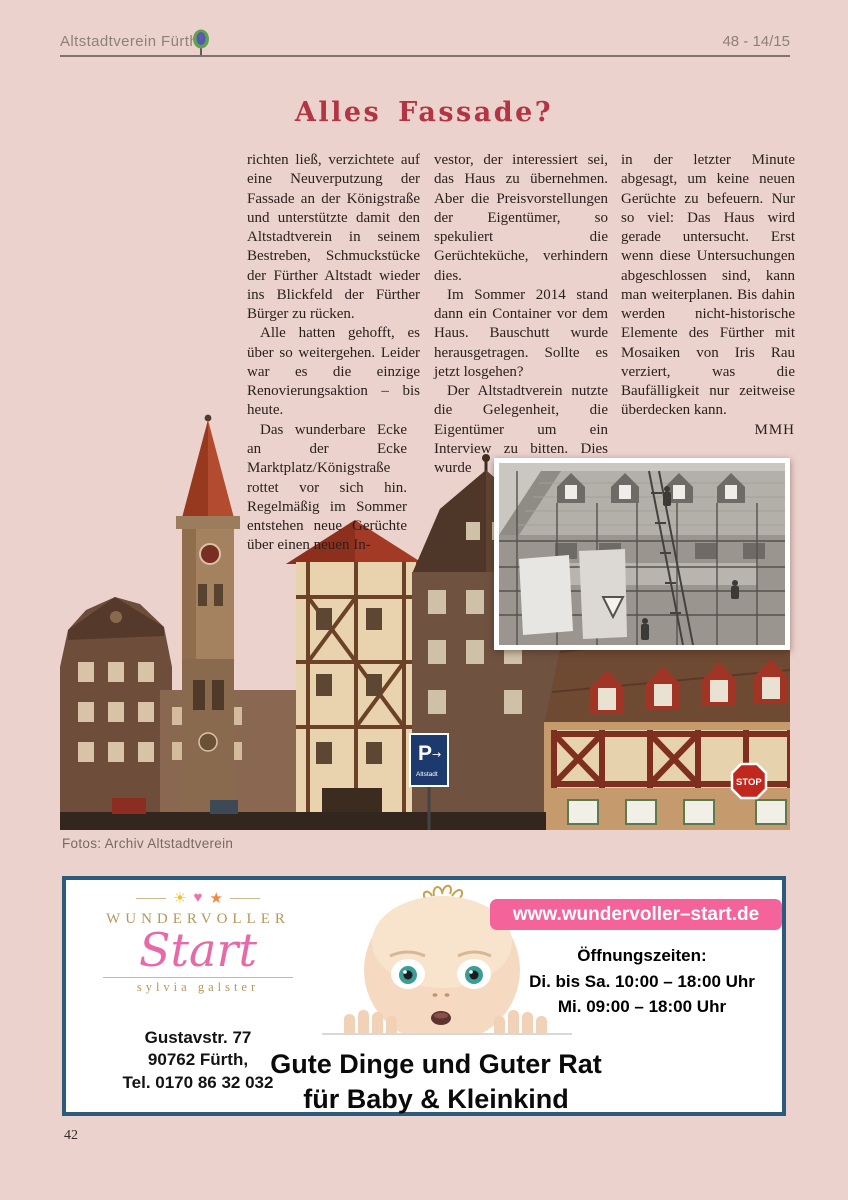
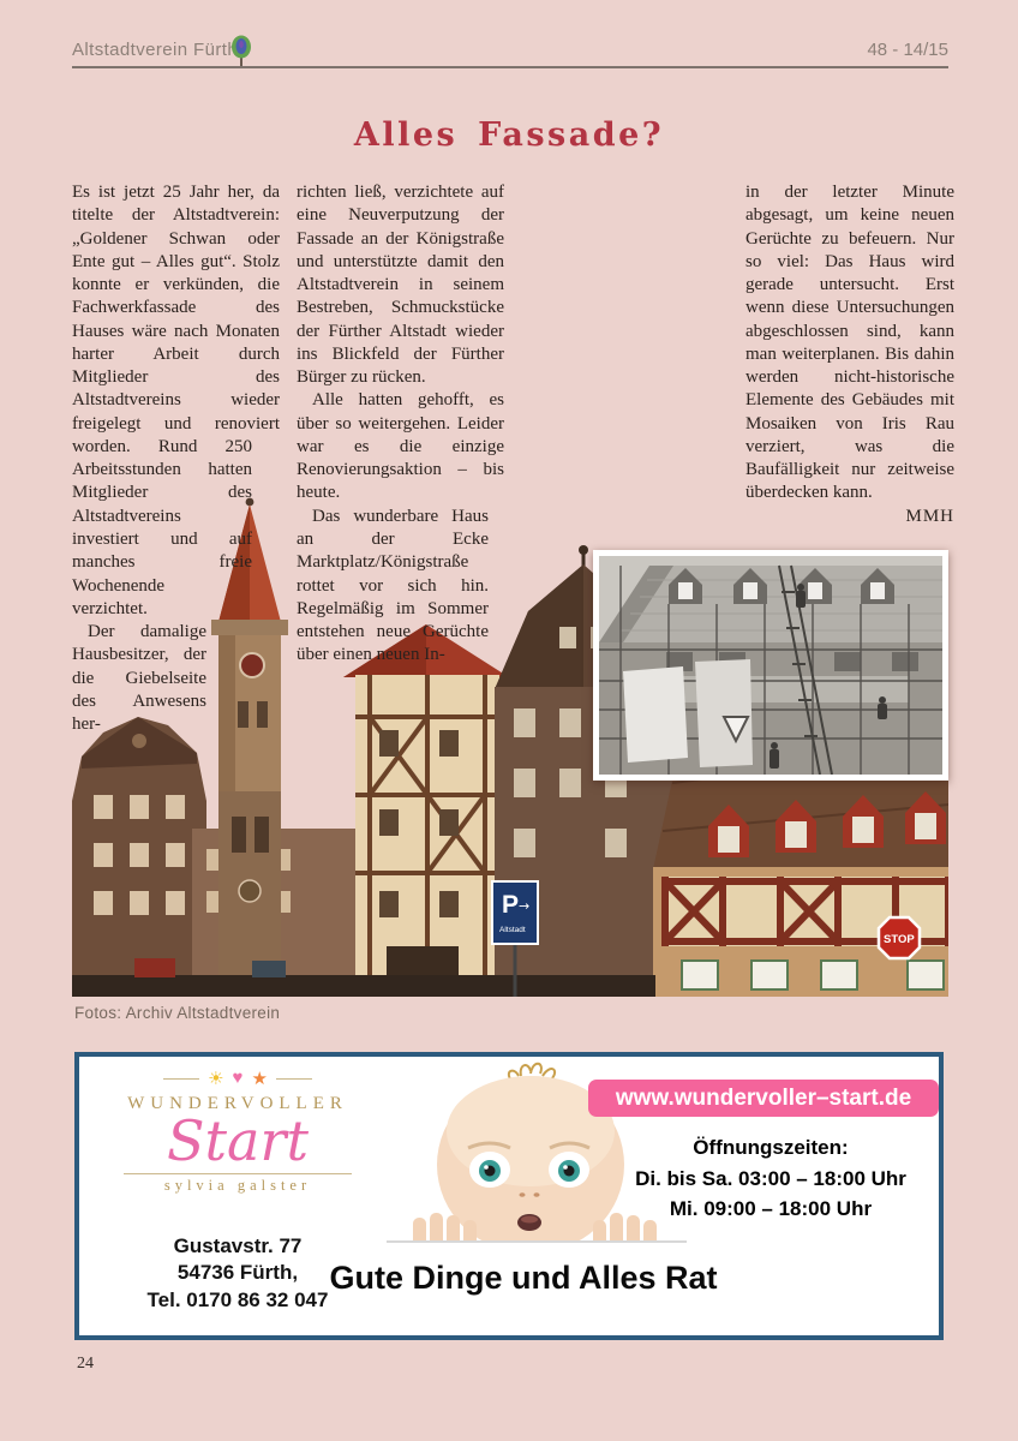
  Altstadtverein Fürt
  48 - 14/15
  Alles Fassade?
+ Es ist jetzt 25 Jahr her, da titelte der Altstadtverein: „Goldener Schwan oder Ente gut – Alles gut“. Stolz konnte er verkünden, die Fachwerkfassade des Hauses wäre nach Monaten harter Arbeit durch Mitglieder des Altstadtvereins wieder freigelegt und renoviert worden. Rund 250 Arbeitsstunden hatten Mitglieder des Altstadtvereins investiert und auf manches freie Wochenende verzichtet.
+ Der damalige Hausbesitzer, der die Giebelseite des Anwesens her-
  richten ließ, verzichtete auf eine Neuverputzung der Fassade an der Königstraße und unterstützte damit den Altstadtverein in seinem Bestreben, Schmuckstücke der Fürther Altstadt wieder ins Blickfeld der Fürther Bürger zu rücken.
  Alle hatten gehofft, es über so weitergehen. Leider war es die einzige Renovierungsaktion – bis heute.
- Das wunderbare Ecke an der Ecke Marktplatz/Königstraße rottet vor sich hin. Regelmäßig im Sommer entstehen neue Gerüchte über einen neuen In-
+ Das wunderbare Haus an der Ecke Marktplatz/Königstraße rottet vor sich hin. Regelmäßig im Sommer entstehen neue Gerüchte über einen neuen In-
- vestor, der interessiert sei, das Haus zu übernehmen. Aber die Preisvorstellungen der Eigentümer, so spekuliert die Gerüchteküche, verhindern dies.
- Im Sommer 2014 stand dann ein Container vor dem Haus. Bauschutt wurde herausgetragen. Sollte es jetzt losgehen?
- Der Altstadtverein nutzte die Gelegenheit, die Eigentümer um ein Interview zu bitten. Dies wurde
- in der letzter Minute abgesagt, um keine neuen Gerüchte zu befeuern. Nur so viel: Das Haus wird gerade untersucht. Erst wenn diese Untersuchungen abgeschlossen sind, kann man weiterplanen. Bis dahin werden nicht-historische Elemente des Fürther mit Mosaiken von Iris Rau verziert, was die Baufälligkeit nur zeitweise überdecken kann.
+ in der letzter Minute abgesagt, um keine neuen Gerüchte zu befeuern. Nur so viel: Das Haus wird gerade untersucht. Erst wenn diese Untersuchungen abgeschlossen sind, kann man weiterplanen. Bis dahin werden nicht-historische Elemente des Gebäudes mit Mosaiken von Iris Rau verziert, was die Baufälligkeit nur zeitweise überdecken kann.
  MMH
  P
  →
  STOP
  Fotos: Archiv Altstadtverein
  ☀
  ♥
  ★
  WUNDERVOLLER
  Start
  sylvia galster
  Gustavstr. 77
- 90762 Fürth,
+ 54736 Fürth,
- Tel. 0170 86 32 032
+ Tel. 0170 86 32 047
  www.wundervoller–start.de
  Öffnungszeiten:
- Di. bis Sa. 10:00 – 18:00 Uhr
+ Di. bis Sa. 03:00 – 18:00 Uhr
  Mi. 09:00 – 18:00 Uhr
- Gute Dinge und Guter Rat
+ Gute Dinge und Alles Rat
- für Baby & Kleinkind
- 42
+ 24
